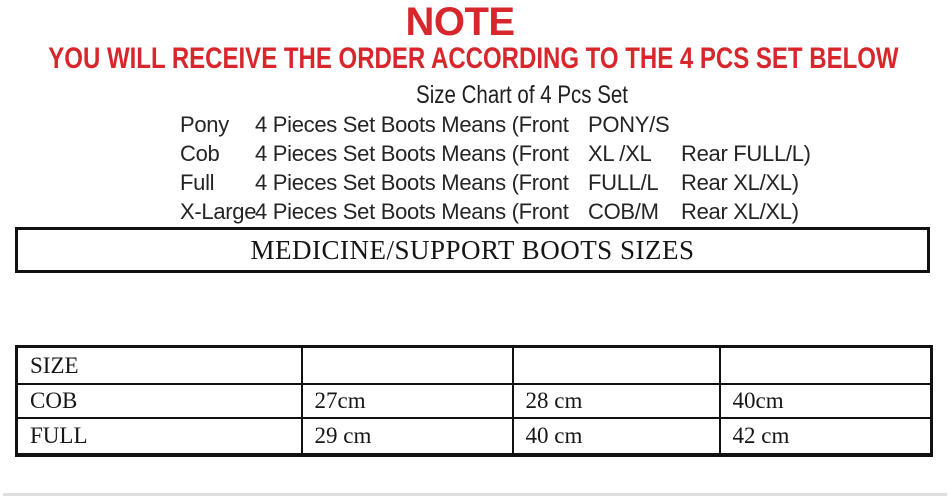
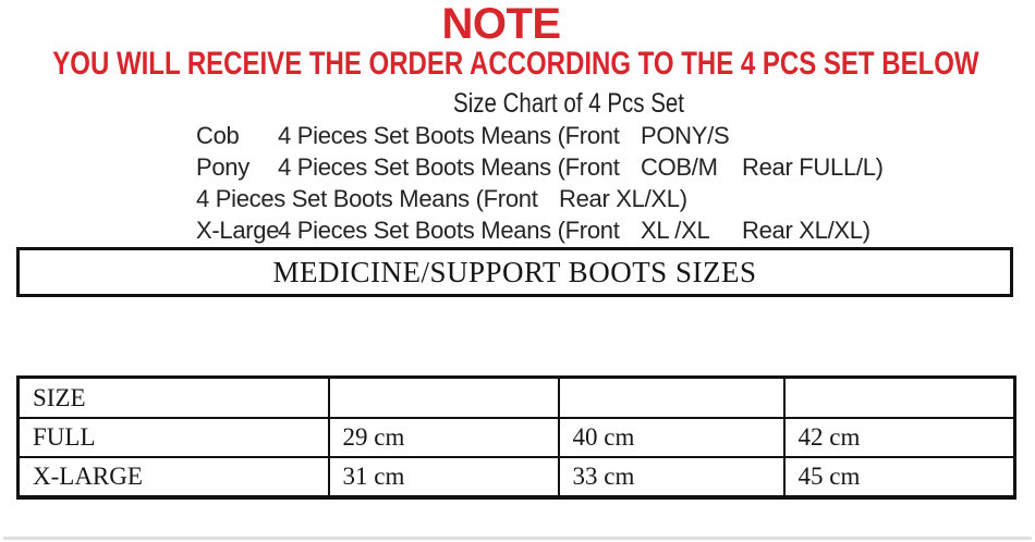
  NOTE
  YOU WILL RECEIVE THE ORDER ACCORDING TO THE 4 PCS SET BELOW
  Size Chart of 4 Pcs Set
- Pony
+ Cob
  4 Pieces Set Boots Means (Front
  PONY/S
- Cob
+ Pony
  4 Pieces Set Boots Means (Front
- XL /XL
+ COB/M
  Rear FULL/L)
- Full
  4 Pieces Set Boots Means (Front
- FULL/L
  Rear XL/XL)
  X-Large
  4 Pieces Set Boots Means (Front
- COB/M
+ XL /XL
  Rear XL/XL)
  MEDICINE/SUPPORT BOOTS SIZES
  SIZE
- COB	27cm	28 cm	40cm
  FULL	29 cm	40 cm	42 cm
+ X-LARGE	31 cm	33 cm	45 cm
